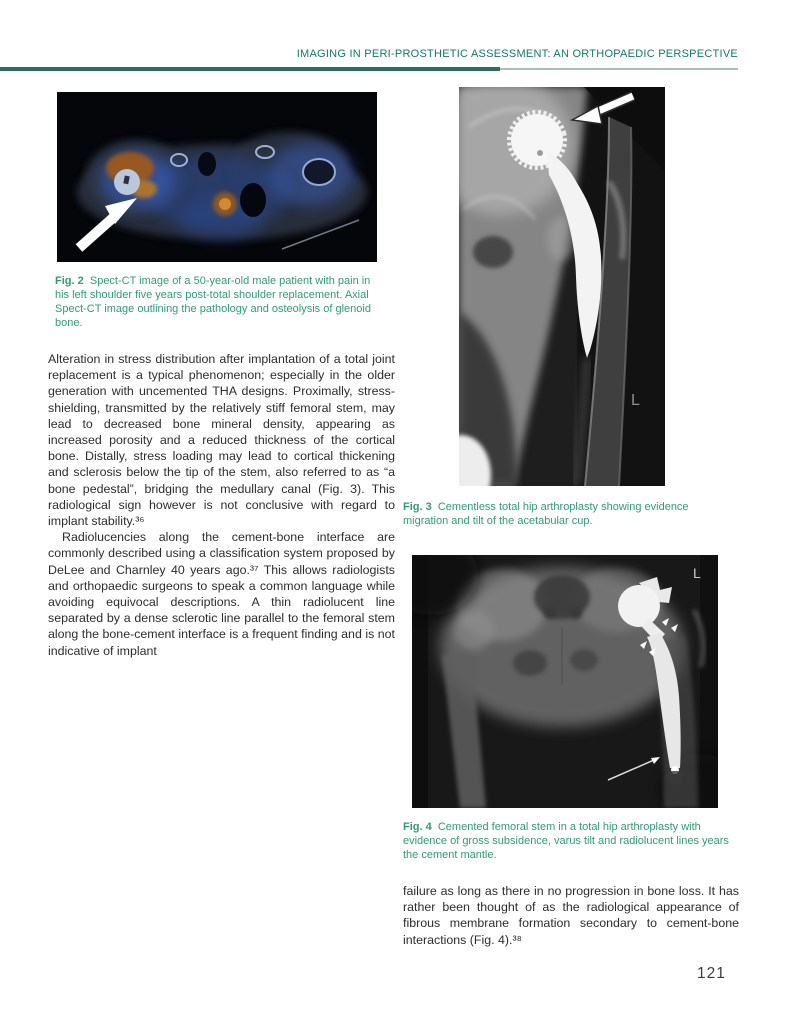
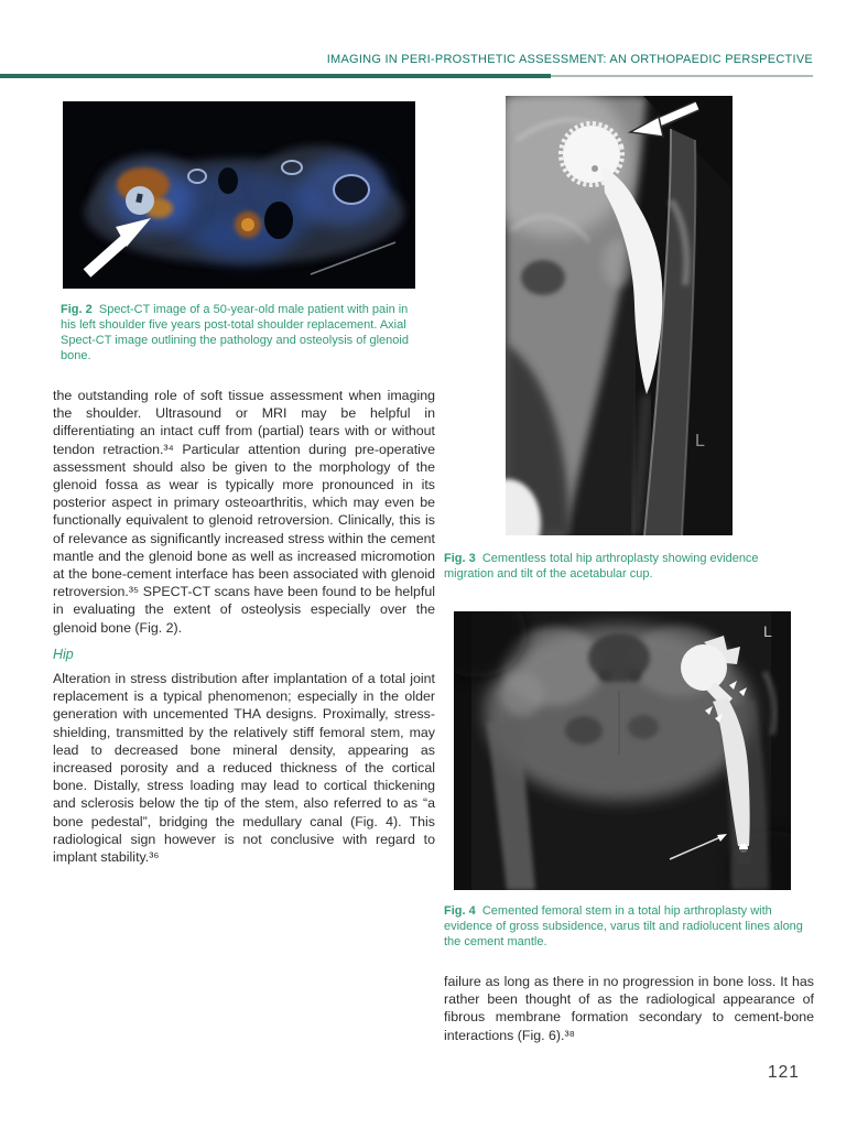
  IMAGING IN PERI-PROSTHETIC ASSESSMENT: AN ORTHOPAEDIC PERSPECTIVE
  Fig. 2 Spect-CT image of a 50-year-old male patient with pain in his left shoulder five years post-total shoulder replacement. Axial Spect-CT image outlining the pathology and osteolysis of glenoid bone.
+ the outstanding role of soft tissue assessment when imaging the shoulder. Ultrasound or MRI may be helpful in differentiating an intact cuff from (partial) tears with or without tendon retraction.³⁴ Particular attention during pre-operative assessment should also be given to the morphology of the glenoid fossa as wear is typically more pronounced in its posterior aspect in primary osteoarthritis, which may even be functionally equivalent to glenoid retroversion. Clinically, this is of relevance as significantly increased stress within the cement mantle and the glenoid bone as well as increased micromotion at the bone-cement interface has been associated with glenoid retroversion.³⁵ SPECT-CT scans have been found to be helpful in evaluating the extent of osteolysis especially over the glenoid bone (Fig. 2).
+ Hip
- Alteration in stress distribution after implantation of a total joint replacement is a typical phenomenon; especially in the older generation with uncemented THA designs. Proximally, stress-shielding, transmitted by the relatively stiff femoral stem, may lead to decreased bone mineral density, appearing as increased porosity and a reduced thickness of the cortical bone. Distally, stress loading may lead to cortical thickening and sclerosis below the tip of the stem, also referred to as “a bone pedestal”, bridging the medullary canal (Fig. 3). This radiological sign however is not conclusive with regard to implant stability.³⁶
+ Alteration in stress distribution after implantation of a total joint replacement is a typical phenomenon; especially in the older generation with uncemented THA designs. Proximally, stress-shielding, transmitted by the relatively stiff femoral stem, may lead to decreased bone mineral density, appearing as increased porosity and a reduced thickness of the cortical bone. Distally, stress loading may lead to cortical thickening and sclerosis below the tip of the stem, also referred to as “a bone pedestal”, bridging the medullary canal (Fig. 4). This radiological sign however is not conclusive with regard to implant stability.³⁶
- Radiolucencies along the cement-bone interface are commonly described using a classification system proposed by DeLee and Charnley 40 years ago.³⁷ This allows radiologists and orthopaedic surgeons to speak a common language while avoiding equivocal descriptions. A thin radiolucent line separated by a dense sclerotic line parallel to the femoral stem along the bone-cement interface is a frequent finding and is not indicative of implant
  L
  Fig. 3 Cementless total hip arthroplasty showing evidence migration and tilt of the acetabular cup.
  L
- Fig. 4 Cemented femoral stem in a total hip arthroplasty with evidence of gross subsidence, varus tilt and radiolucent lines years the cement mantle.
+ Fig. 4 Cemented femoral stem in a total hip arthroplasty with evidence of gross subsidence, varus tilt and radiolucent lines along the cement mantle.
- failure as long as there in no progression in bone loss. It has rather been thought of as the radiological appearance of fibrous membrane formation secondary to cement-bone interactions (Fig. 4).³⁸
+ failure as long as there in no progression in bone loss. It has rather been thought of as the radiological appearance of fibrous membrane formation secondary to cement-bone interactions (Fig. 6).³⁸
  121
